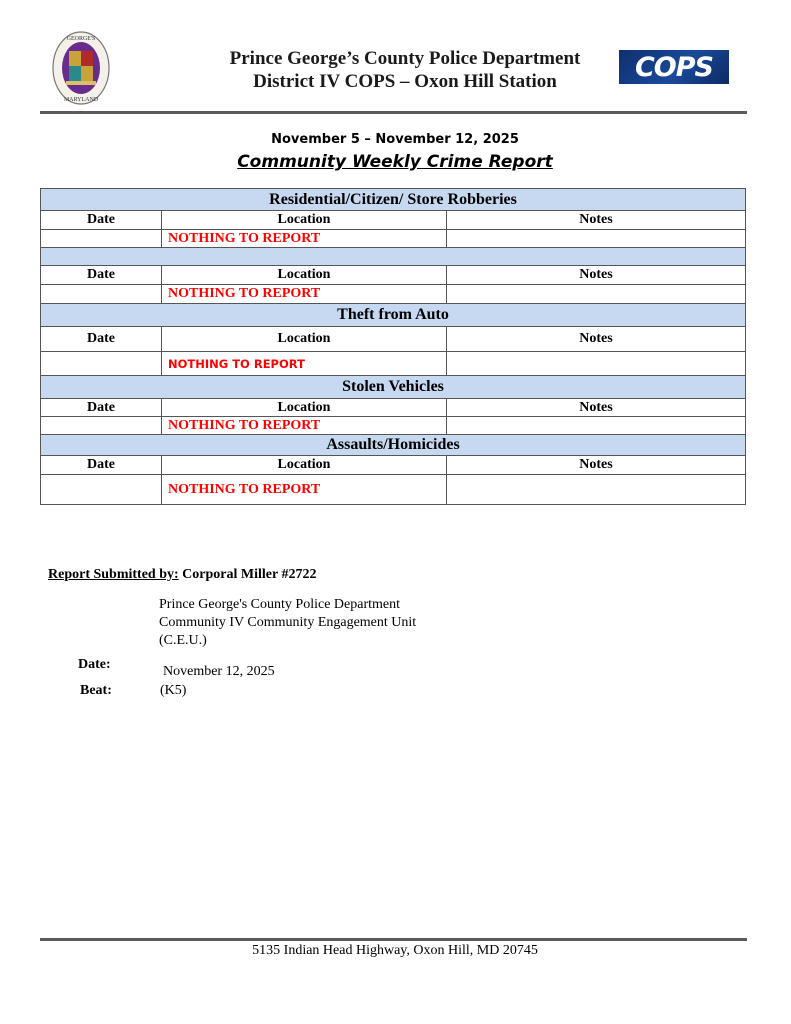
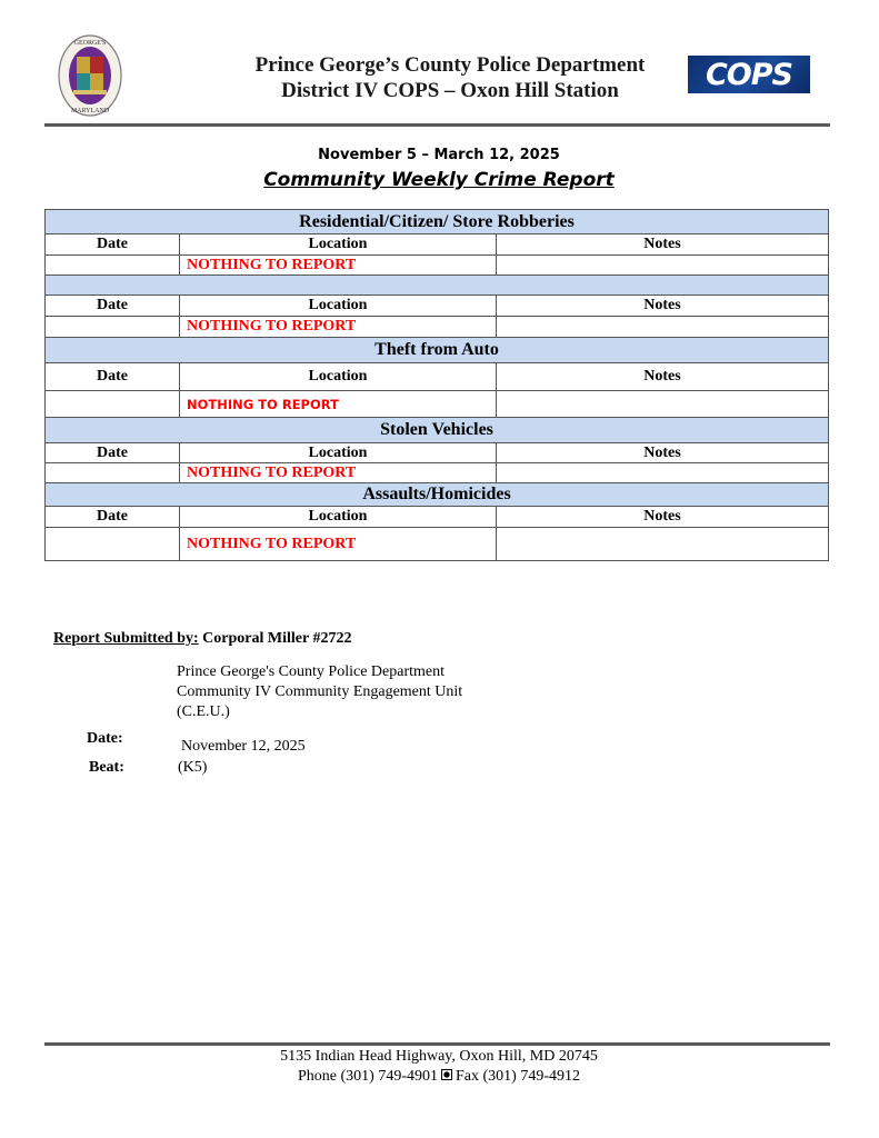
  Prince George’s County Police Department
  District IV COPS – Oxon Hill Station
  COPS
- November 5 – November 12, 2025
+ November 5 – March 12, 2025
  Community Weekly Crime Report
  Residential/Citizen/ Store Robberies
  Date	Location	Notes
  	NOTHING TO REPORT
  Date	Location	Notes
  	NOTHING TO REPORT
  Theft from Auto
  Date	Location	Notes
  	NOTHING TO REPORT
  Stolen Vehicles
  Date	Location	Notes
  	NOTHING TO REPORT
  Assaults/Homicides
  Date	Location	Notes
  	NOTHING TO REPORT
  Report Submitted by: Corporal Miller #2722
  Prince George's County Police Department
  Community IV Community Engagement Unit
  (C.E.U.)
  Date:
  November 12, 2025
  Beat:
  (K5)
  5135 Indian Head Highway, Oxon Hill, MD 20745
+ Phone (301) 749-4901 Fax (301) 749-4912
